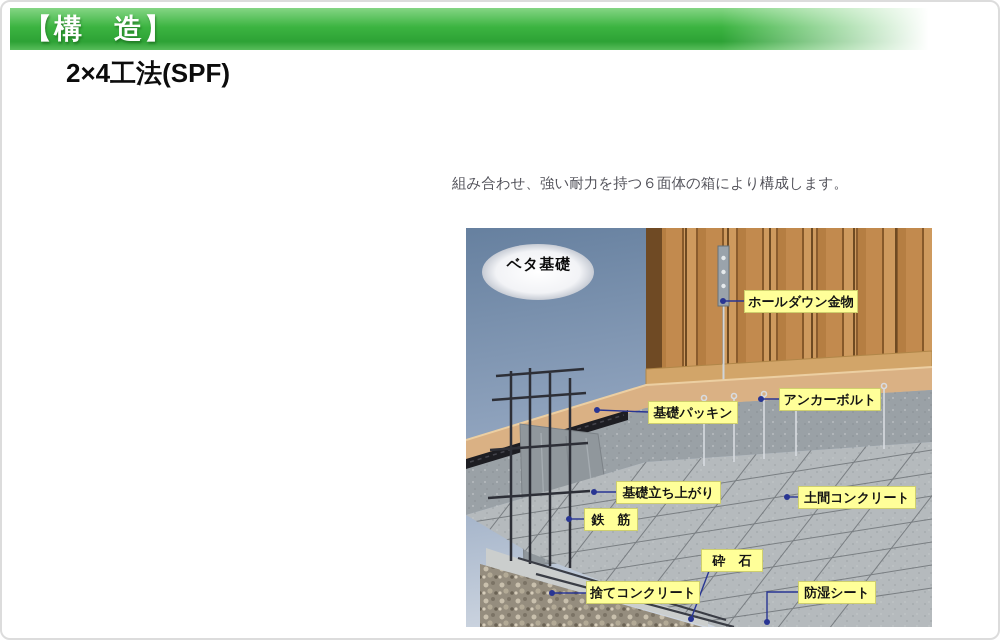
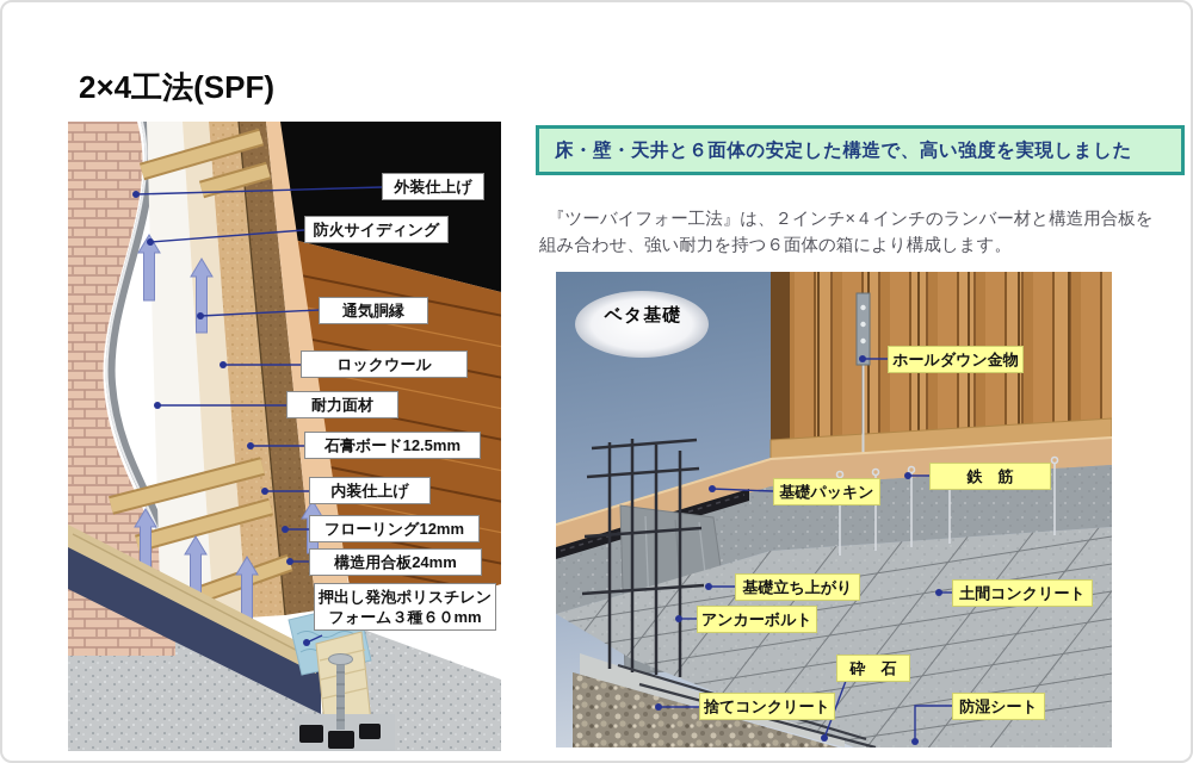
- 【構 造】
  2×4工法(SPF)
+ 外装仕上げ
+ 防火サイディング
+ 通気胴縁
+ ロックウール
+ 耐力面材
+ 石膏ボード12.5mm
+ 内装仕上げ
+ フローリング12mm
+ 構造用合板24mm
+ 押出し発泡ポリスチレン
+ フォーム３種６０mm
+ 床・壁・天井と６面体の安定した構造で、高い強度を実現しました
+ 『ツーバイフォー工法』は、２インチ×４インチのランバー材と構造用合板を
  組み合わせ、強い耐力を持つ６面体の箱により構成します。
  ベタ基礎
  ホールダウン金物
- アンカーボルト
+ 鉄 筋
  基礎パッキン
  基礎立ち上がり
  土間コンクリート
- 鉄 筋
+ アンカーボルト
  砕 石
  捨てコンクリート
  防湿シート
